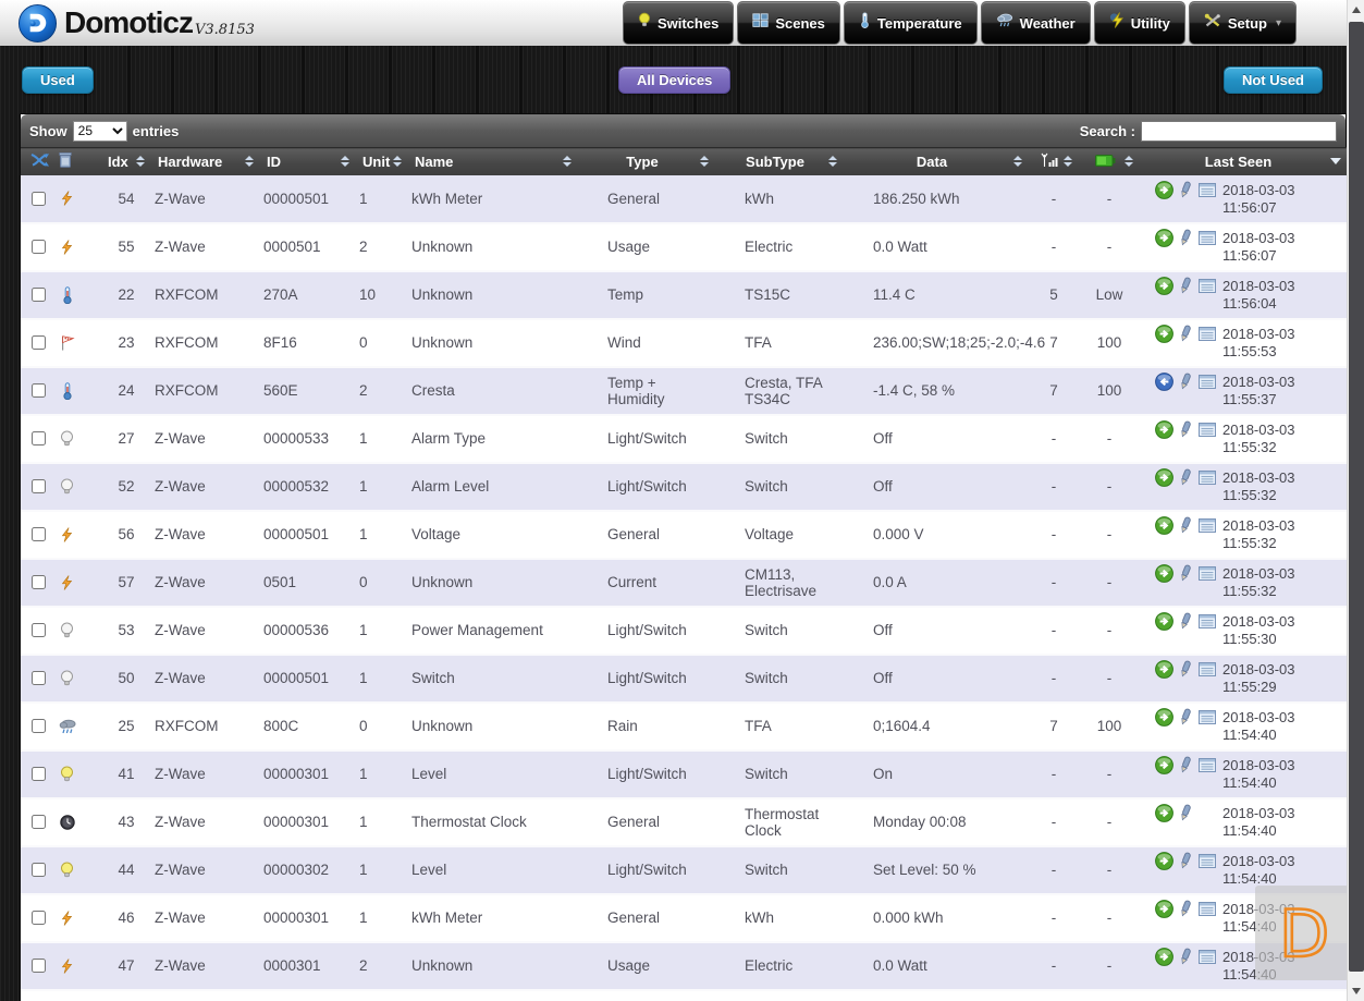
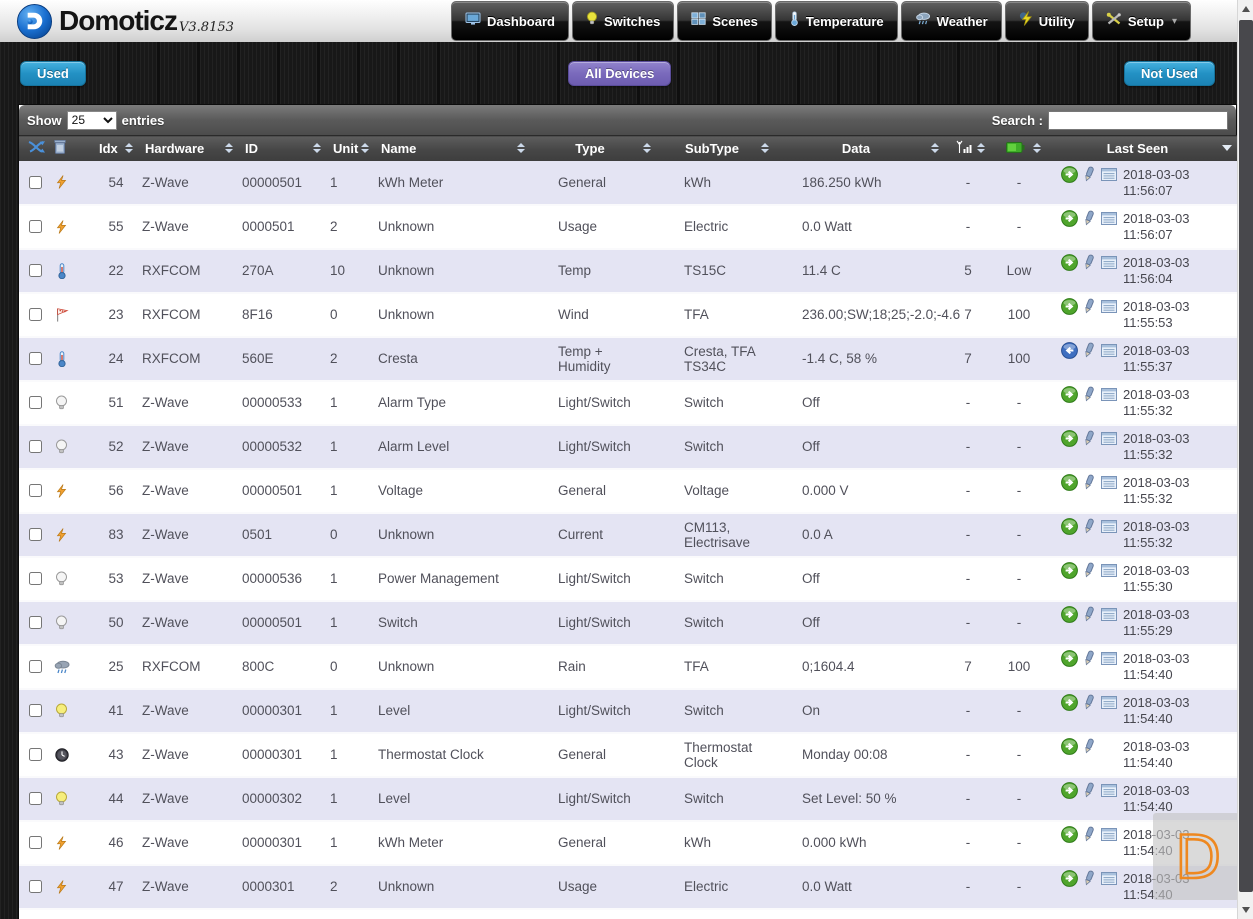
  Domoticz
  V3.8153
+ Dashboard
  Switches
  Scenes
  Temperature
  Weather
  Utility
  Setup
  ▾
  Used
  All Devices
  Not Used
  Show
  25
  entries
  Search :
  	Idx	Hardware	ID	Unit	Name	Type	SubType	Data			Last Seen
  	54	Z-Wave	00000501	1	kWh Meter	General	kWh	186.250 kWh	-	-	2018-03-0311:56:07
  	55	Z-Wave	0000501	2	Unknown	Usage	Electric	0.0 Watt	-	-	2018-03-0311:56:07
  	22	RXFCOM	270A	10	Unknown	Temp	TS15C	11.4 C	5	Low	2018-03-0311:56:04
  	23	RXFCOM	8F16	0	Unknown	Wind	TFA	236.00;SW;18;25;-2.0;-4.6	7	100	2018-03-0311:55:53
  	24	RXFCOM	560E	2	Cresta	Temp + Humidity	Cresta, TFA TS34C	-1.4 C, 58 %	7	100	2018-03-0311:55:37
- 	27	Z-Wave	00000533	1	Alarm Type	Light/Switch	Switch	Off	-	-	2018-03-0311:55:32
+ 	51	Z-Wave	00000533	1	Alarm Type	Light/Switch	Switch	Off	-	-	2018-03-0311:55:32
  	52	Z-Wave	00000532	1	Alarm Level	Light/Switch	Switch	Off	-	-	2018-03-0311:55:32
  	56	Z-Wave	00000501	1	Voltage	General	Voltage	0.000 V	-	-	2018-03-0311:55:32
- 	57	Z-Wave	0501	0	Unknown	Current	CM113, Electrisave	0.0 A	-	-	2018-03-0311:55:32
+ 	83	Z-Wave	0501	0	Unknown	Current	CM113, Electrisave	0.0 A	-	-	2018-03-0311:55:32
  	53	Z-Wave	00000536	1	Power Management	Light/Switch	Switch	Off	-	-	2018-03-0311:55:30
  	50	Z-Wave	00000501	1	Switch	Light/Switch	Switch	Off	-	-	2018-03-0311:55:29
  	25	RXFCOM	800C	0	Unknown	Rain	TFA	0;1604.4	7	100	2018-03-0311:54:40
  	41	Z-Wave	00000301	1	Level	Light/Switch	Switch	On	-	-	2018-03-0311:54:40
  	43	Z-Wave	00000301	1	Thermostat Clock	General	Thermostat Clock	Monday 00:08	-	-	2018-03-0311:54:40
  	44	Z-Wave	00000302	1	Level	Light/Switch	Switch	Set Level: 50 %	-	-	2018-03-0311:54:40
  	46	Z-Wave	00000301	1	kWh Meter	General	kWh	0.000 kWh	-	-	2018-03-0311:54:40
  	47	Z-Wave	0000301	2	Unknown	Usage	Electric	0.0 Watt	-	-	2018-03-0311:54:40
  D
